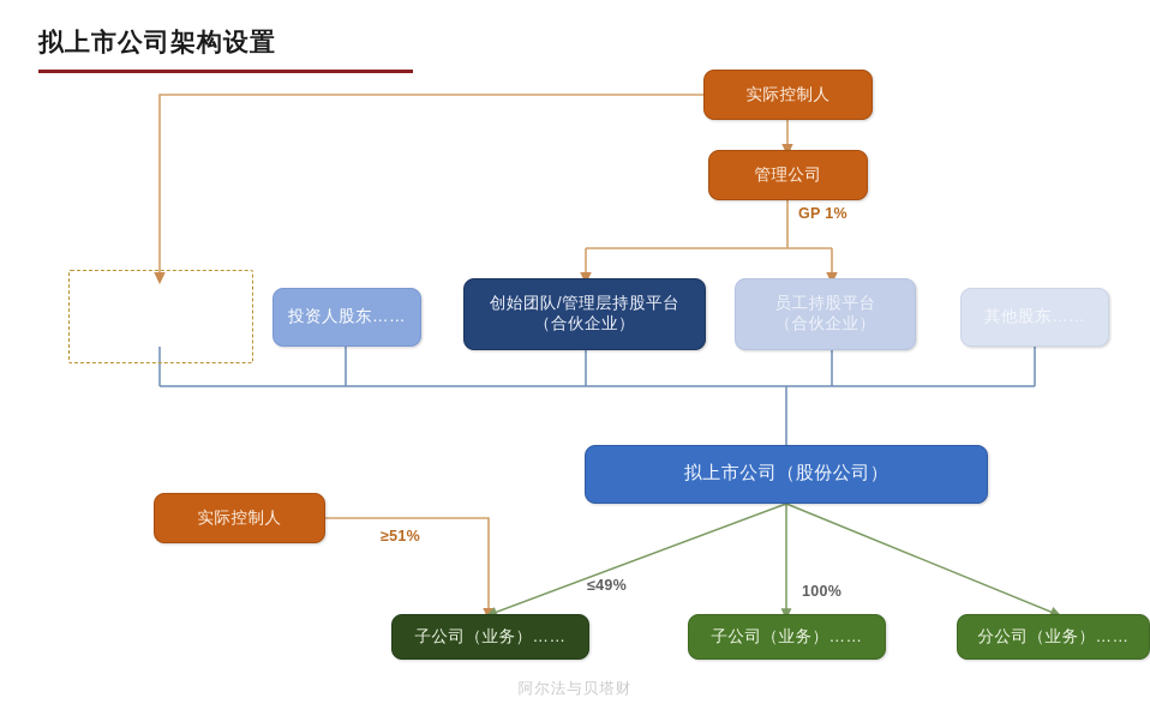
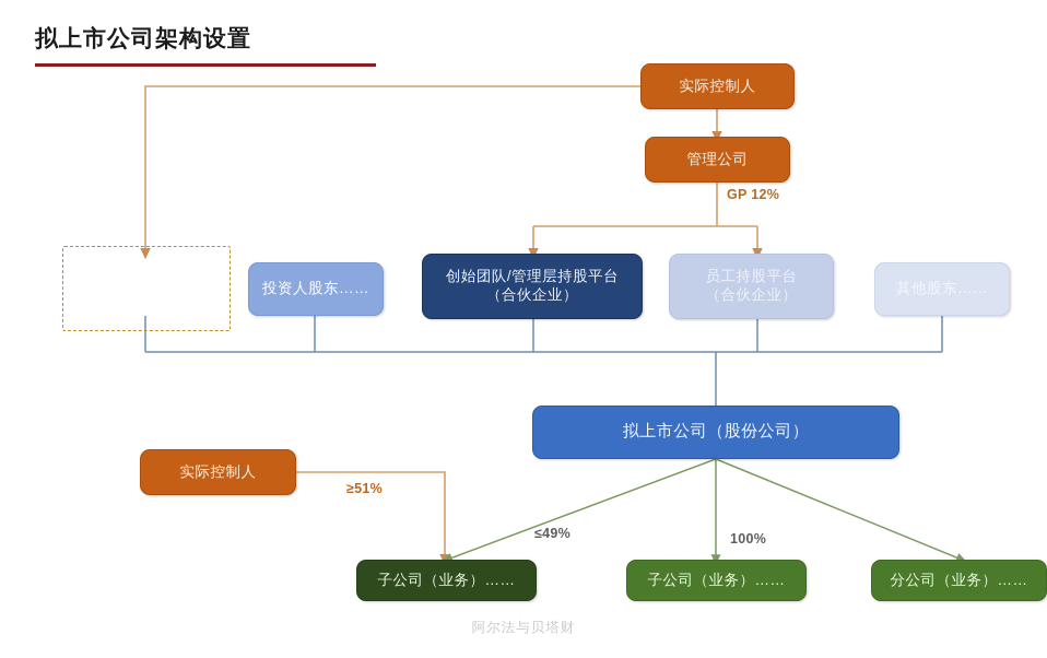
  拟上市公司架构设置
  实际控制人
  管理公司
  投资人股东……
  创始团队/管理层持股平台
  （合伙企业）
  员工持股平台
  （合伙企业）
  其他股东……
  拟上市公司（股份公司）
  实际控制人
  子公司（业务）……
  子公司（业务）……
  分公司（业务）……
- GP 1%
+ GP 12%
  ≥51%
  ≤49%
  100%
  阿尔法与贝塔财
